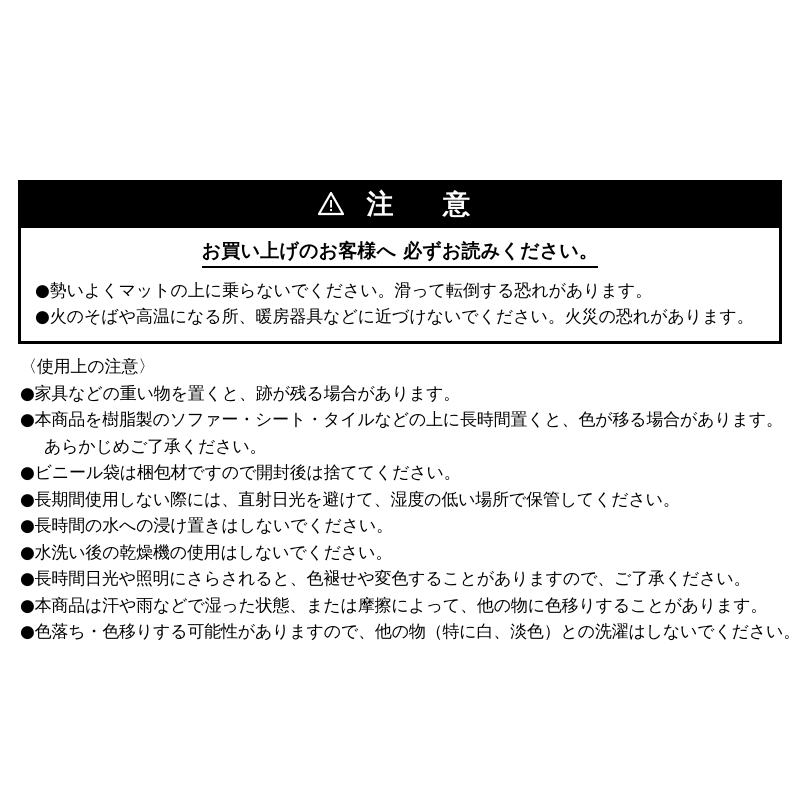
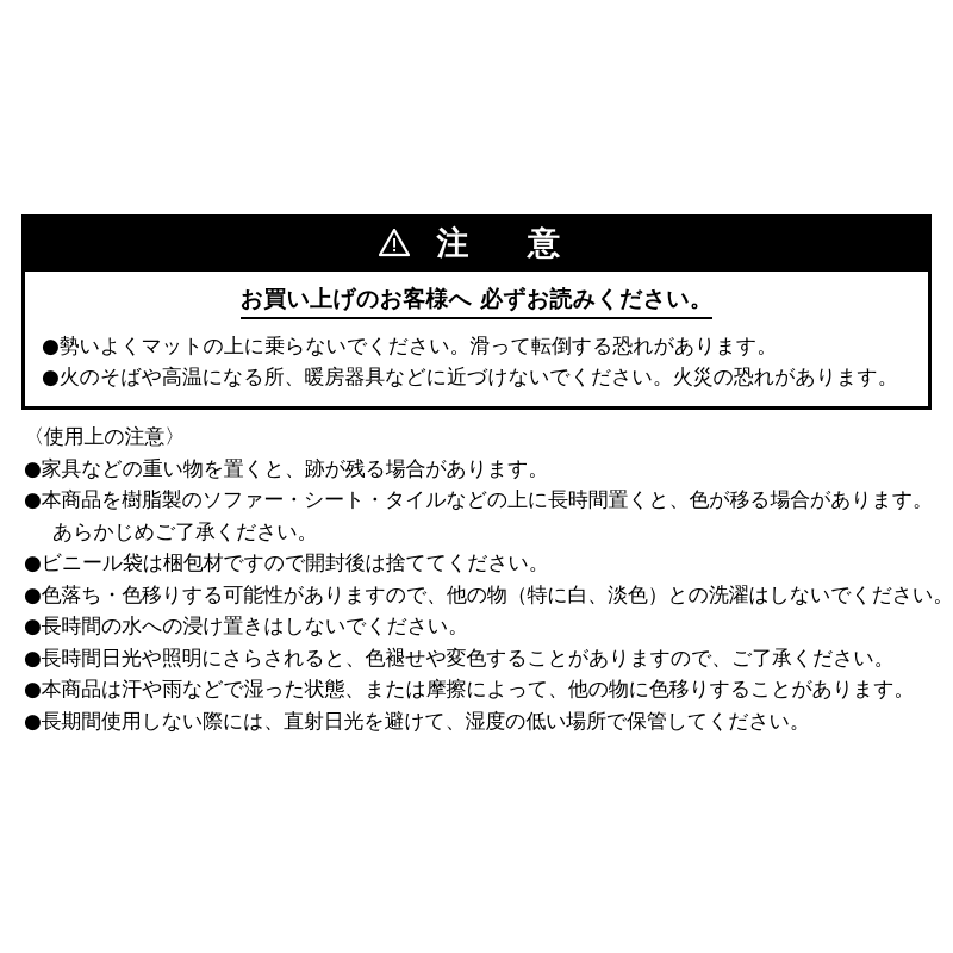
  注 意
  お買い上げのお客様へ 必ずお読みください。
  ●勢いよくマットの上に乗らないでください。滑って転倒する恐れがあります。
  ●火のそばや高温になる所、暖房器具などに近づけないでください。火災の恐れがあります。
  〈使用上の注意〉
  ●家具などの重い物を置くと、跡が残る場合があります。
  ●本商品を樹脂製のソファー・シート・タイルなどの上に長時間置くと、色が移る場合があります。
  あらかじめご了承ください。
  ●ビニール袋は梱包材ですので開封後は捨ててください。
- ●長期間使用しない際には、直射日光を避けて、湿度の低い場所で保管してください。
+ ●色落ち・色移りする可能性がありますので、他の物（特に白、淡色）との洗濯はしないでください。
  ●長時間の水への浸け置きはしないでください。
- ●水洗い後の乾燥機の使用はしないでください。
  ●長時間日光や照明にさらされると、色褪せや変色することがありますので、ご了承ください。
  ●本商品は汗や雨などで湿った状態、または摩擦によって、他の物に色移りすることがあります。
- ●色落ち・色移りする可能性がありますので、他の物（特に白、淡色）との洗濯はしないでください。
+ ●長期間使用しない際には、直射日光を避けて、湿度の低い場所で保管してください。
